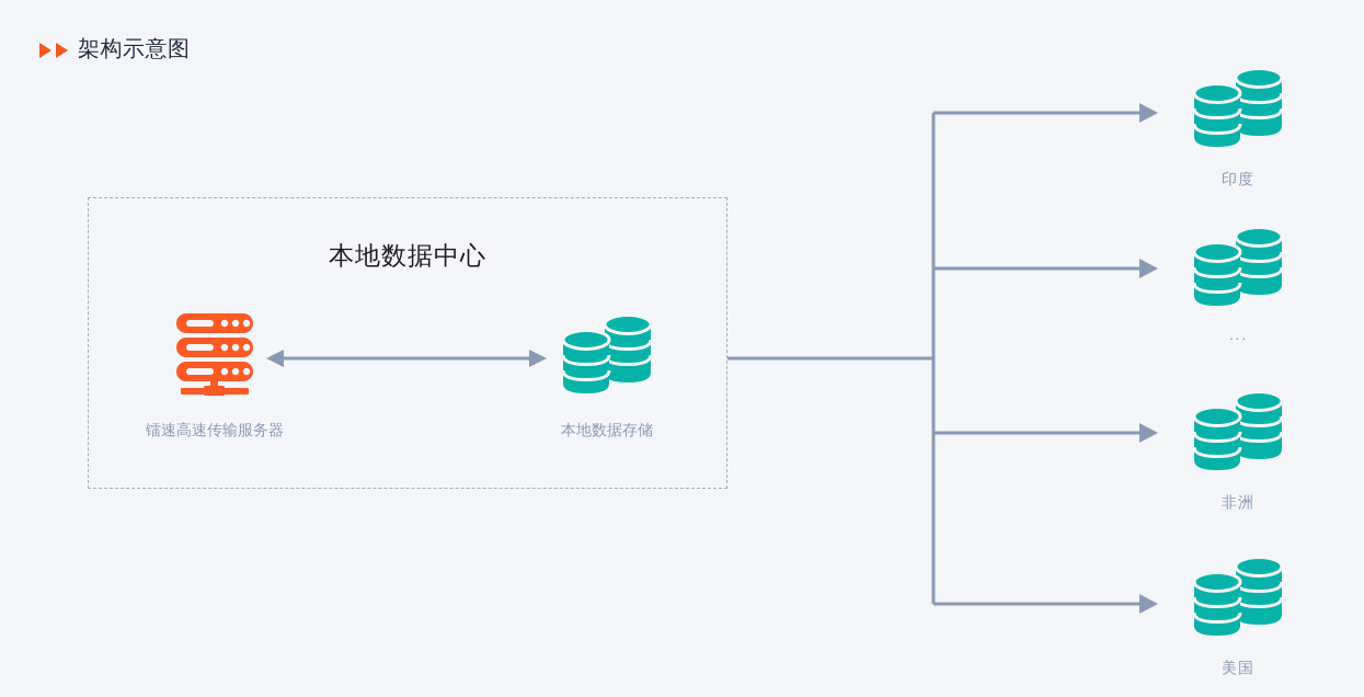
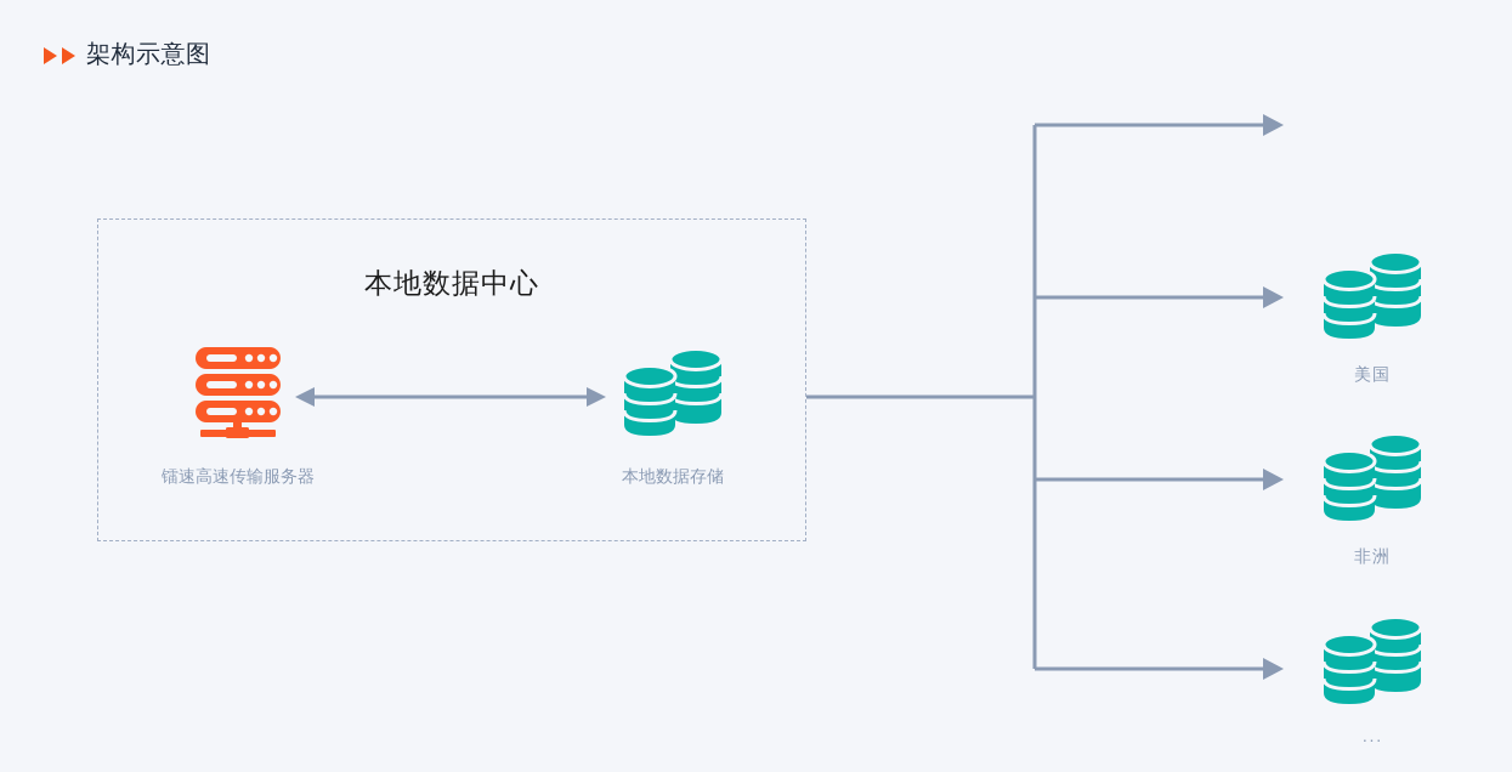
  架构示意图
  本地数据中心
  镭速高速传输服务器
  本地数据存储
- 印度
- ···
+ 美国
  非洲
- 美国
+ ···
